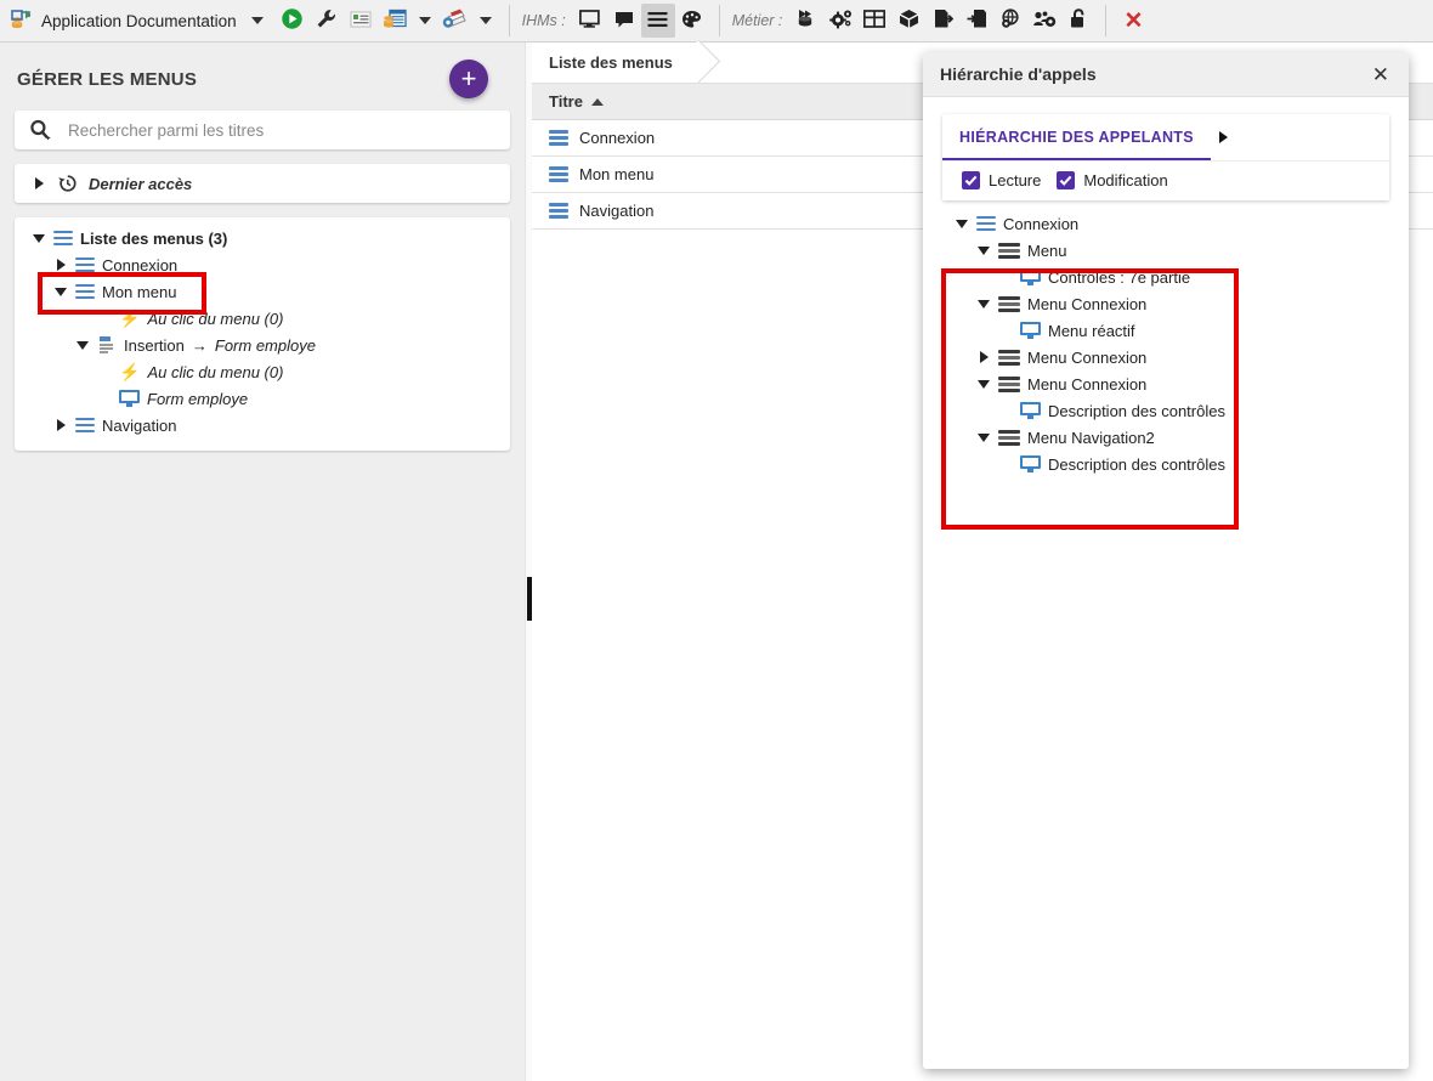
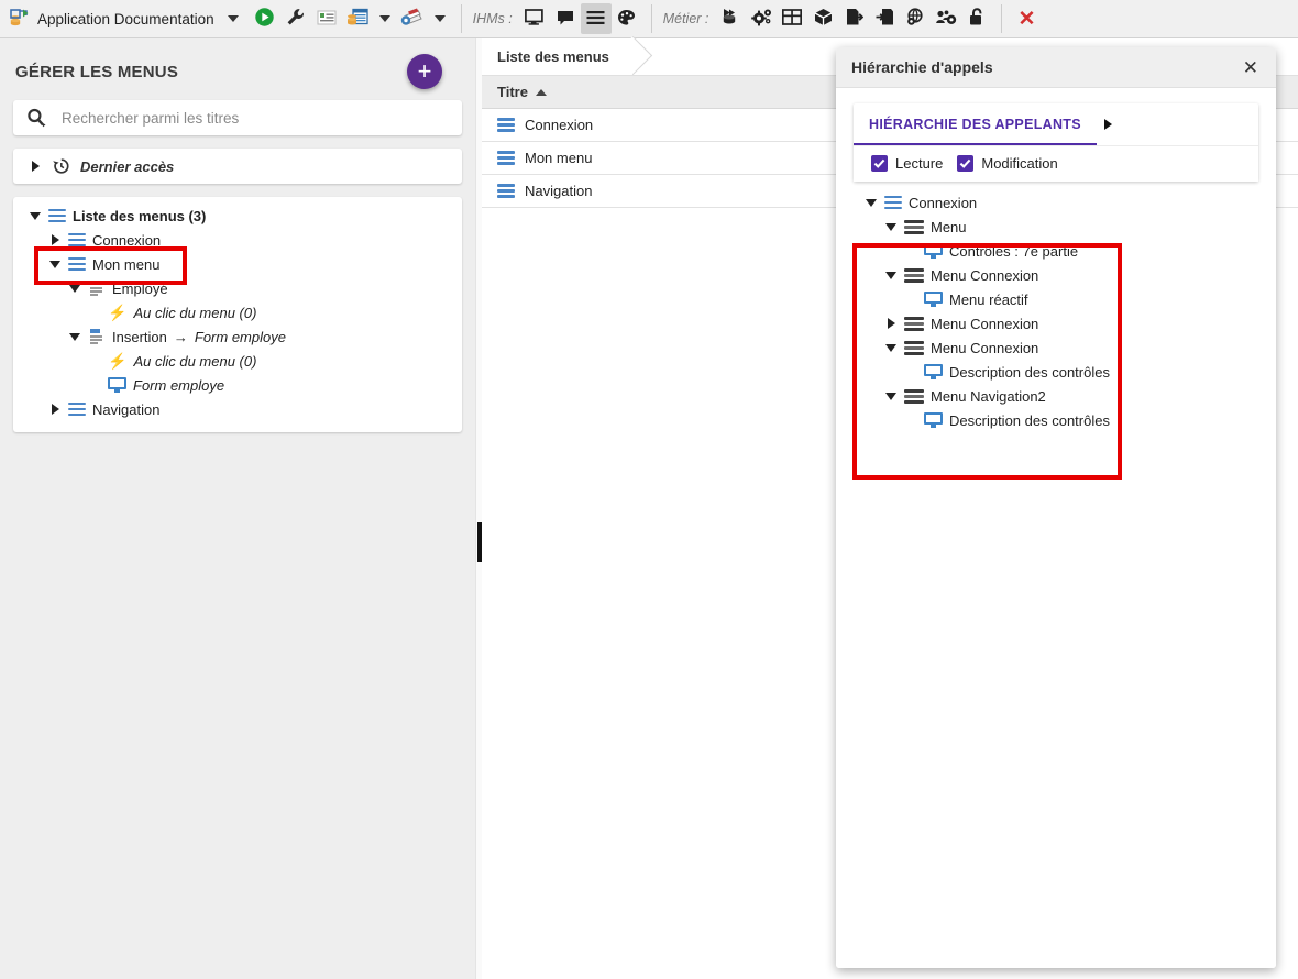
  Application Documentation
  IHMs :
  Métier :
  ✕
  GÉRER LES MENUS
  +
  Rechercher parmi les titres
  Dernier accès
  Liste des menus (3)
  Connexion
  Mon menu
+ Employé
  ⚡
  Au clic du menu (0)
  Insertion
  →
  Form employe
  ⚡
  Au clic du menu (0)
  Form employe
  Navigation
  Liste des menus
  Titre
  Connexion
  Mon menu
  Navigation
  Hiérarchie d'appels
  ✕
  HIÉRARCHIE DES APPELANTS
  Lecture
  Modification
  Connexion
  Menu
  Contrôles : 7e partie
  Menu Connexion
  Menu réactif
  Menu Connexion
  Menu Connexion
  Description des contrôles
  Menu Navigation2
  Description des contrôles
